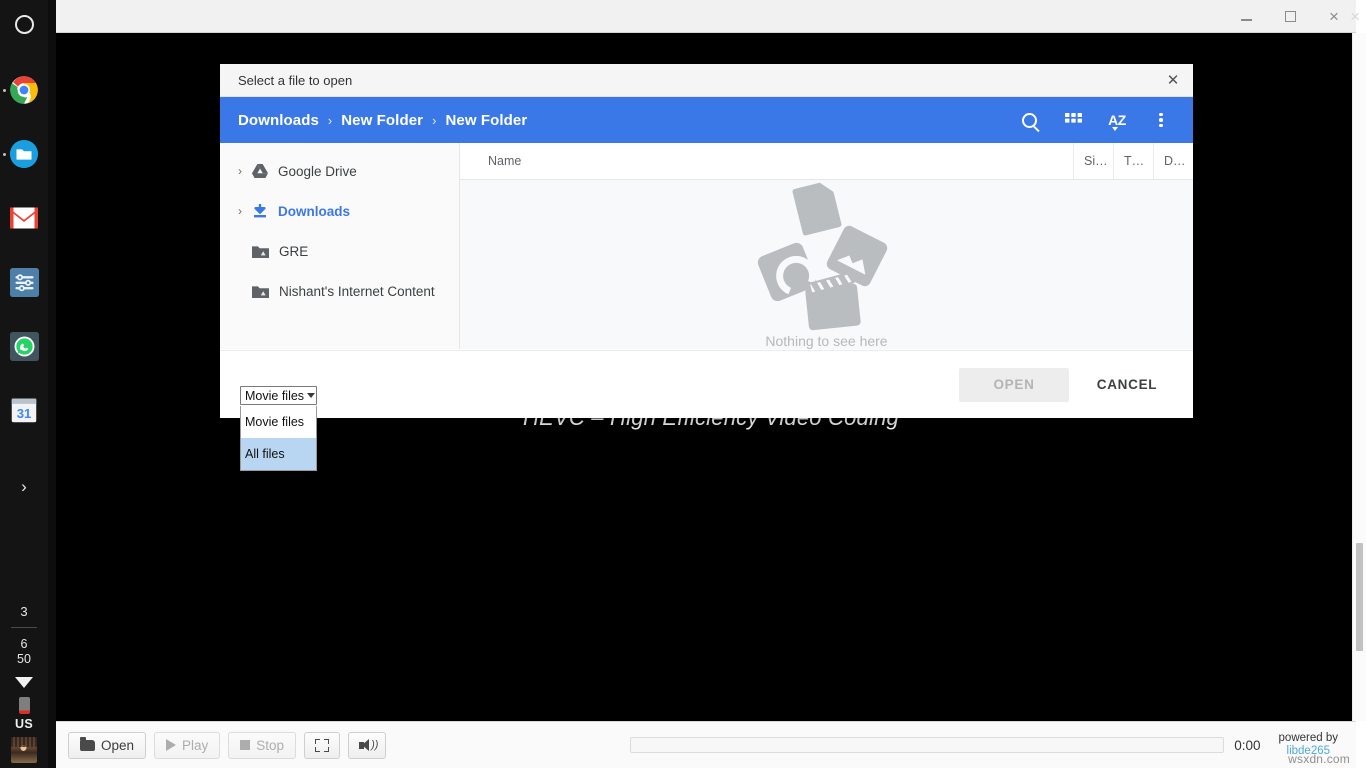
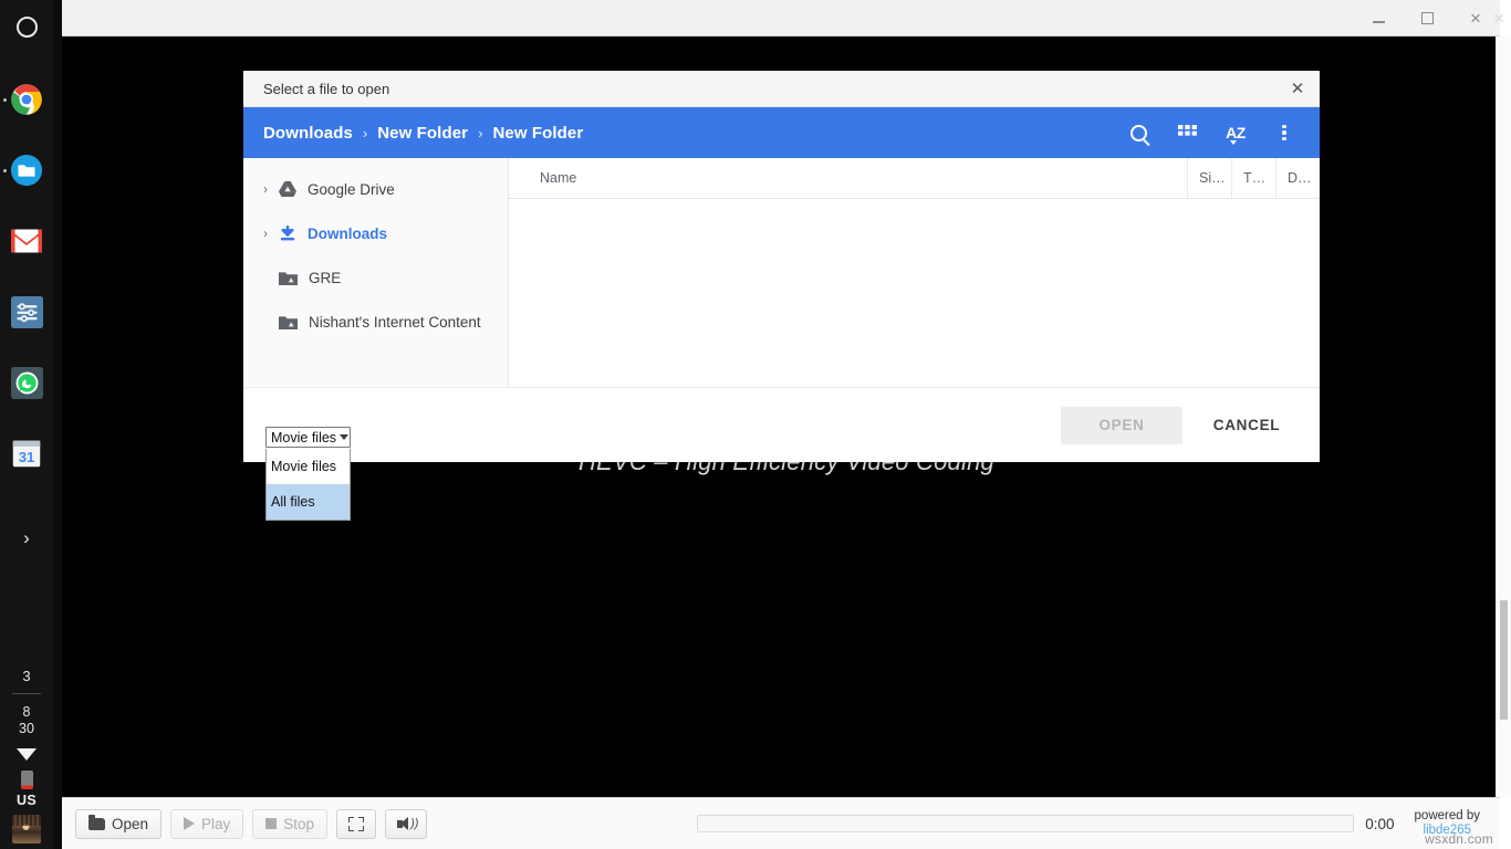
  ×
  ×
  Open
  Play
  Stop
  ))
  0:00
  powered by
  libde265
  wsxdn.com
  31
  ›
  3
- 6
+ 8
- 50
+ 30
  US
  Select a file to open
  ✕
  Downloads
  ›
  New Folder
  ›
  New Folder
  AZ
  ›
  Google Drive
  ›
  Downloads
  GRE
  Nishant's Internet Content
  Name
  Si…
  T…
  D…
- Nothing to see here
  OPEN
  CANCEL
  Movie files
  Movie files
  All files
